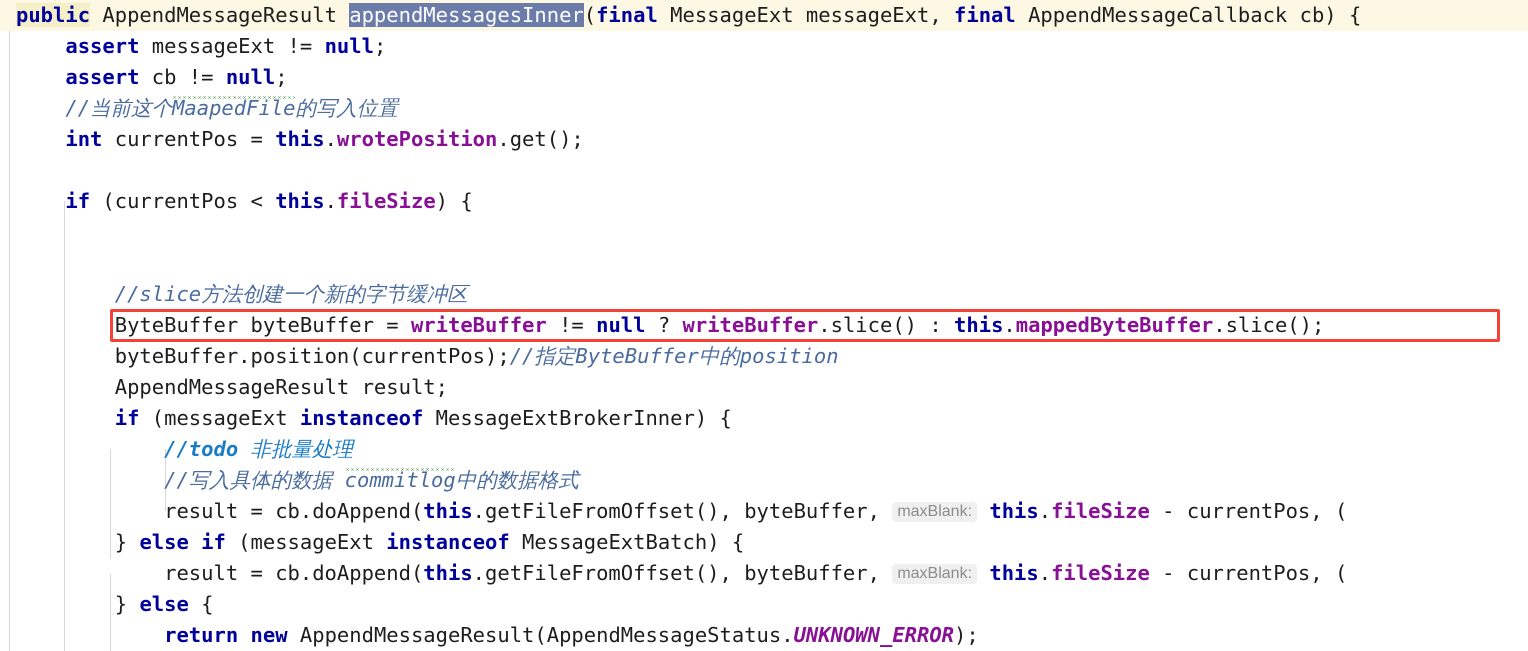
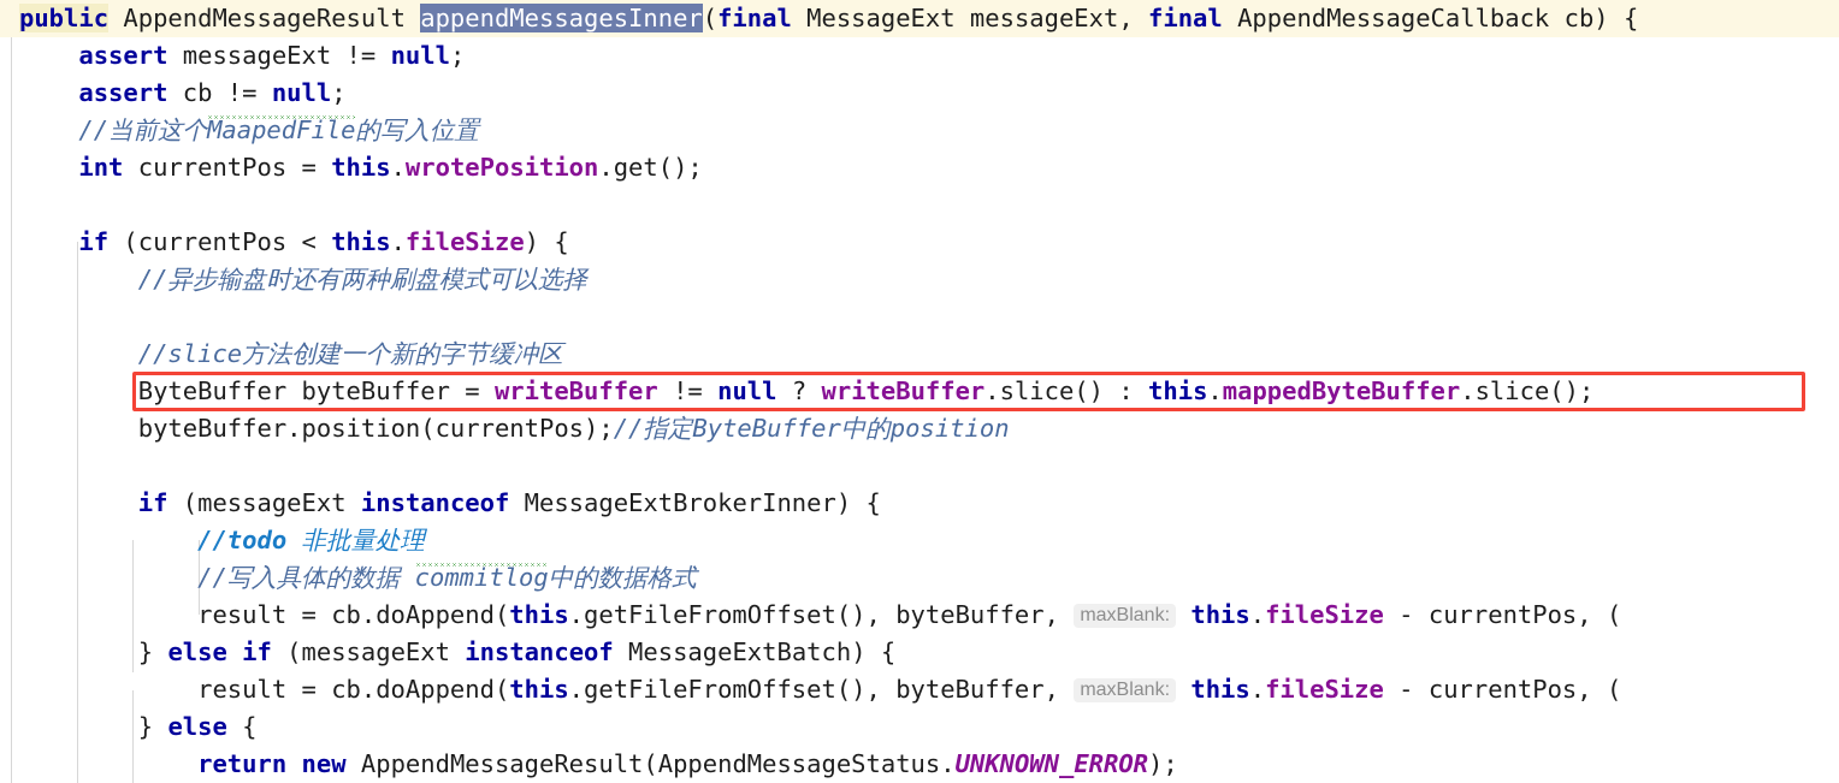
  public AppendMessageResult appendMessagesInner(final MessageExt messageExt, final AppendMessageCallback cb) {
  assert messageExt != null;
  assert cb != null;
  //当前这个MaapedFile的写入位置
  int currentPos = this.wrotePosition.get();
  if (currentPos < this.fileSize) {
+ //异步输盘时还有两种刷盘模式可以选择
  //slice方法创建一个新的字节缓冲区
  ByteBuffer byteBuffer = writeBuffer != null ? writeBuffer.slice() : this.mappedByteBuffer.slice();
  byteBuffer.position(currentPos);//指定ByteBuffer中的position
- AppendMessageResult result;
  if (messageExt instanceof MessageExtBrokerInner) {
  //todo 非批量处理
  //写入具体的数据 commitlog中的数据格式
  result = cb.doAppend(this.getFileFromOffset(), byteBuffer, maxBlank: this.fileSize - currentPos, (
  } else if (messageExt instanceof MessageExtBatch) {
  result = cb.doAppend(this.getFileFromOffset(), byteBuffer, maxBlank: this.fileSize - currentPos, (
  } else {
  return new AppendMessageResult(AppendMessageStatus.UNKNOWN_ERROR);
